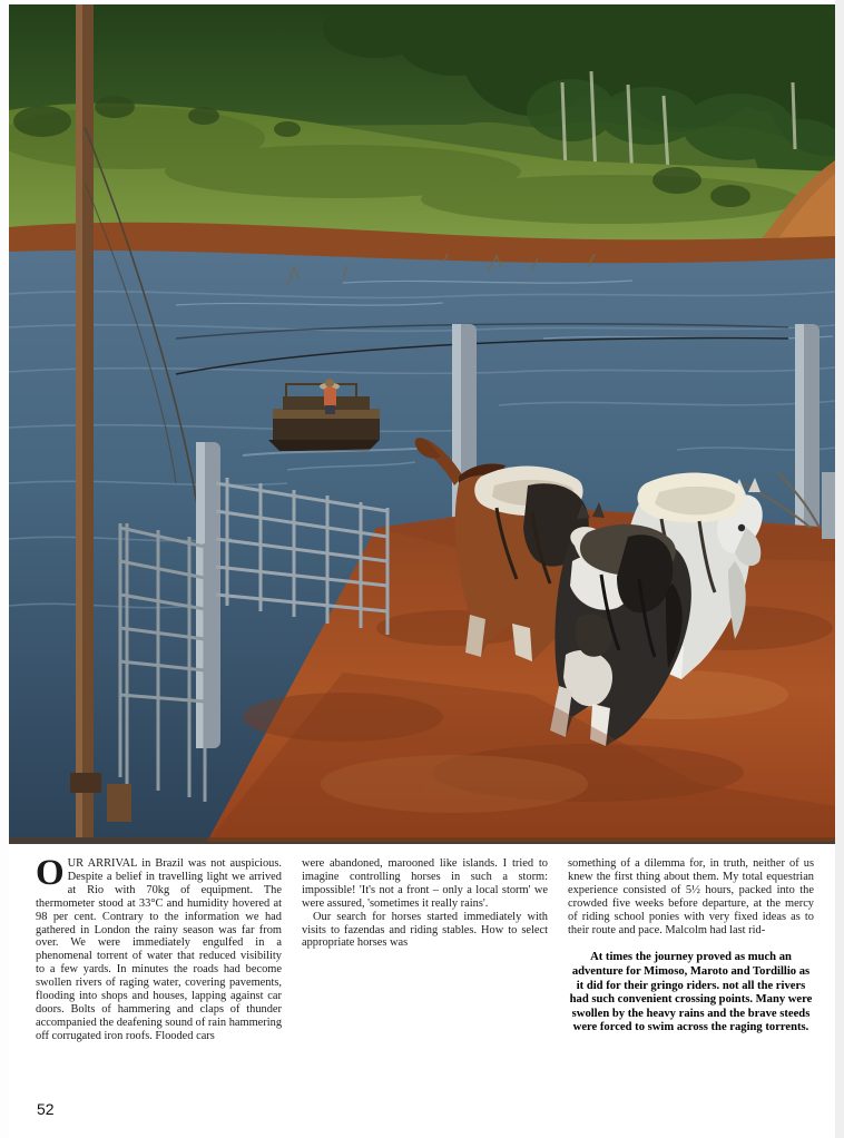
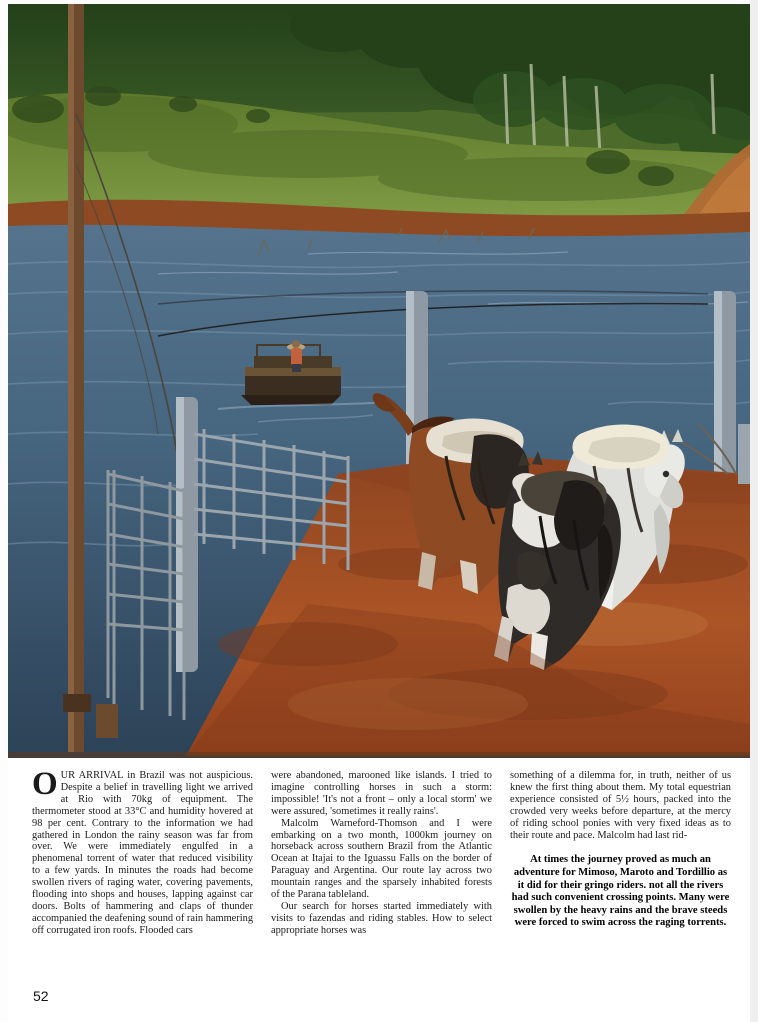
  O
  UR ARRIVAL in Brazil was not auspicious. Despite a belief in travelling light we arrived at Rio with 70kg of equipment. The thermometer stood at 33°C and humidity hovered at 98 per cent. Contrary to the information we had gathered in London the rainy season was far from over. We were immediately engulfed in a phenomenal torrent of water that reduced visibility to a few yards. In minutes the roads had become swollen rivers of raging water, covering pavements, flooding into shops and houses, lapping against car doors. Bolts of hammering and claps of thunder accompanied the deafening sound of rain hammering off corrugated iron roofs. Flooded cars
  were abandoned, marooned like islands. I tried to imagine controlling horses in such a storm: impossible! 'It's not a front – only a local storm' we were assured, 'sometimes it really rains'.
+ Malcolm Warneford-Thomson and I were embarking on a two month, 1000km journey on horseback across southern Brazil from the Atlantic Ocean at Itajai to the Iguassu Falls on the border of Paraguay and Argentina. Our route lay across two mountain ranges and the sparsely inhabited forests of the Parana tableland.
  Our search for horses started immediately with visits to fazendas and riding stables. How to select appropriate horses was
- something of a dilemma for, in truth, neither of us knew the first thing about them. My total equestrian experience consisted of 5½ hours, packed into the crowded five weeks before departure, at the mercy of riding school ponies with very fixed ideas as to their route and pace. Malcolm had last rid-
+ something of a dilemma for, in truth, neither of us knew the first thing about them. My total equestrian experience consisted of 5½ hours, packed into the crowded very weeks before departure, at the mercy of riding school ponies with very fixed ideas as to their route and pace. Malcolm had last rid-
  At times the journey proved as much an adventure for Mimoso, Maroto and Tordillio as it did for their gringo riders. not all the rivers had such convenient crossing points. Many were swollen by the heavy rains and the brave steeds were forced to swim across the raging torrents.
  52
